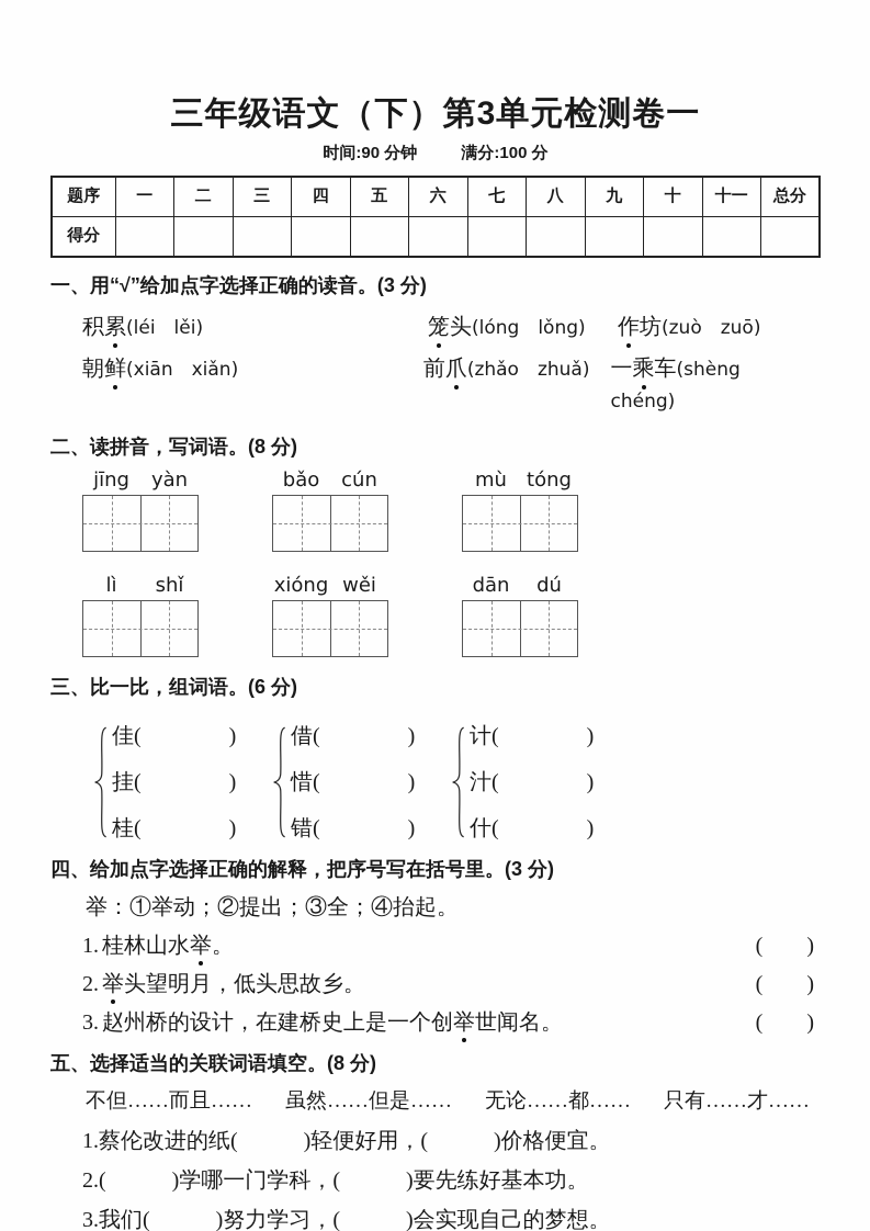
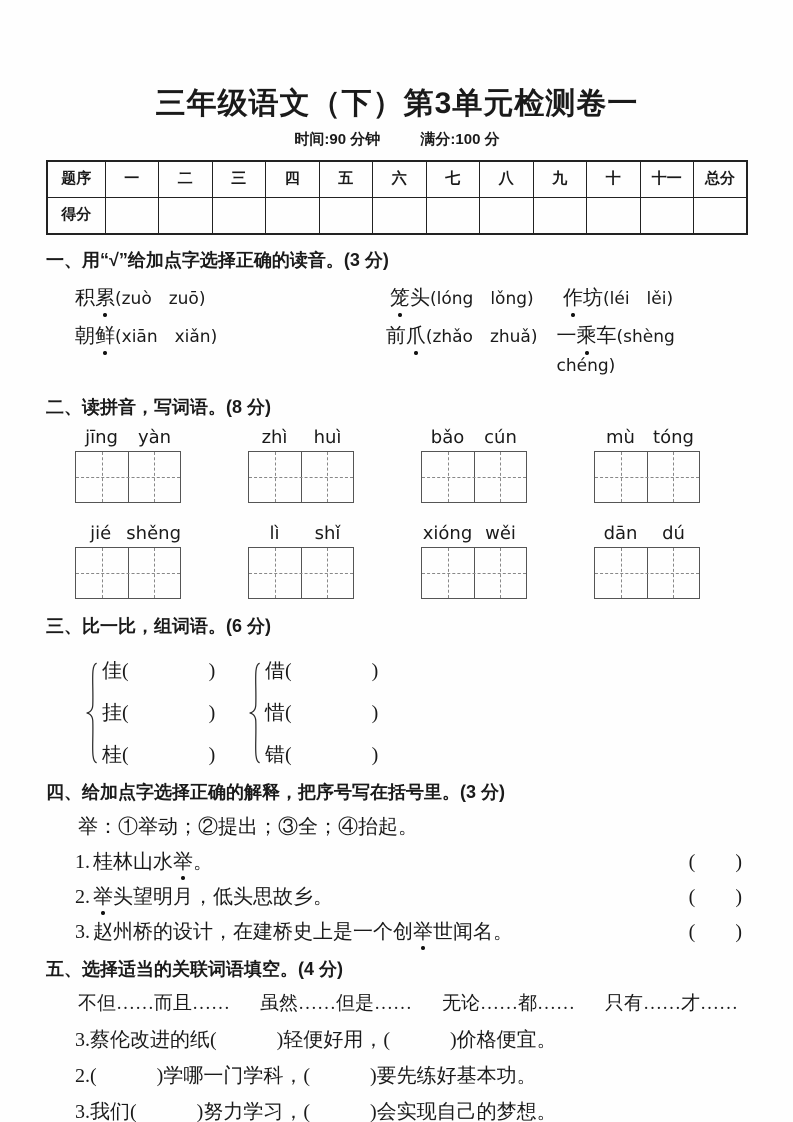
  三年级语文（下）第3单元检测卷一
  时间:90 分钟 满分:100 分
  题序	一	二	三	四	五	六	七	八	九	十	十一	总分
  得分
  一、用“√”给加点字选择正确的读音。(3 分)
- 积累(léi lěi)
+ 积累(zuò zuō)
  笼头(lóng lǒng)
- 作坊(zuò zuō)
+ 作坊(léi lěi)
  朝鲜(xiān xiǎn)
  前爪(zhǎo zhuǎ)
  一乘车(shèng chéng)
  二、读拼音，写词语。(8 分)
  jīng
  yàn
+ zhì
+ huì
  bǎo
  cún
  mù
  tóng
+ jié
+ shěng
  lì
  shǐ
  xióng
  wěi
  dān
  dú
  三、比一比，组词语。(6 分)
  佳( )
  挂( )
  桂( )
  借( )
  惜( )
  错( )
- 计( )
- 汁( )
- 什( )
  四、给加点字选择正确的解释，把序号写在括号里。(3 分)
  举：①举动；②提出；③全；④抬起。
  1. 桂林山水举。
  ( )
  2. 举头望明月，低头思故乡。
  ( )
  3. 赵州桥的设计，在建桥史上是一个创举世闻名。
  ( )
- 五、选择适当的关联词语填空。(8 分)
+ 五、选择适当的关联词语填空。(4 分)
  不但……而且……
  虽然……但是……
  无论……都……
  只有……才……
- 1.蔡伦改进的纸( )轻便好用，( )价格便宜。
+ 3.蔡伦改进的纸( )轻便好用，( )价格便宜。
  2.( )学哪一门学科，( )要先练好基本功。
  3.我们( )努力学习，( )会实现自己的梦想。
